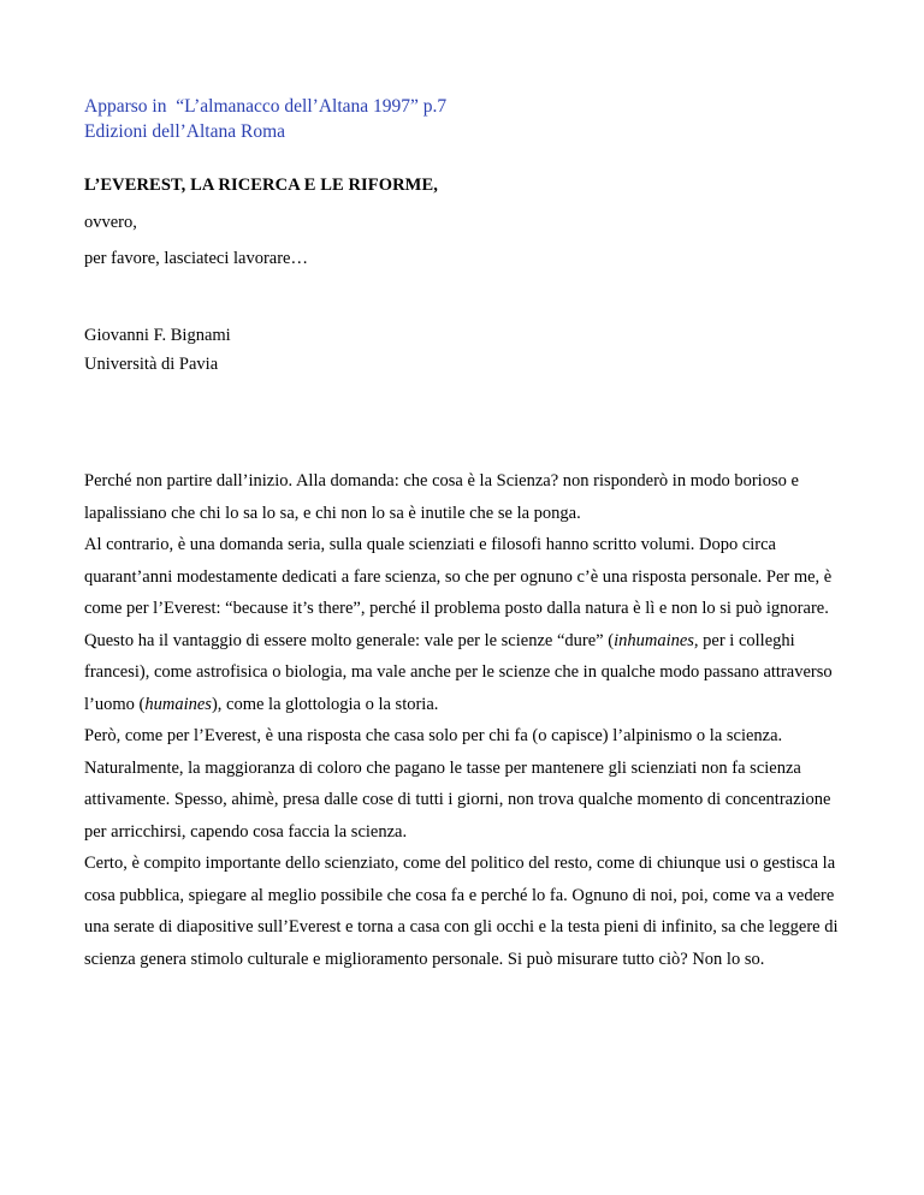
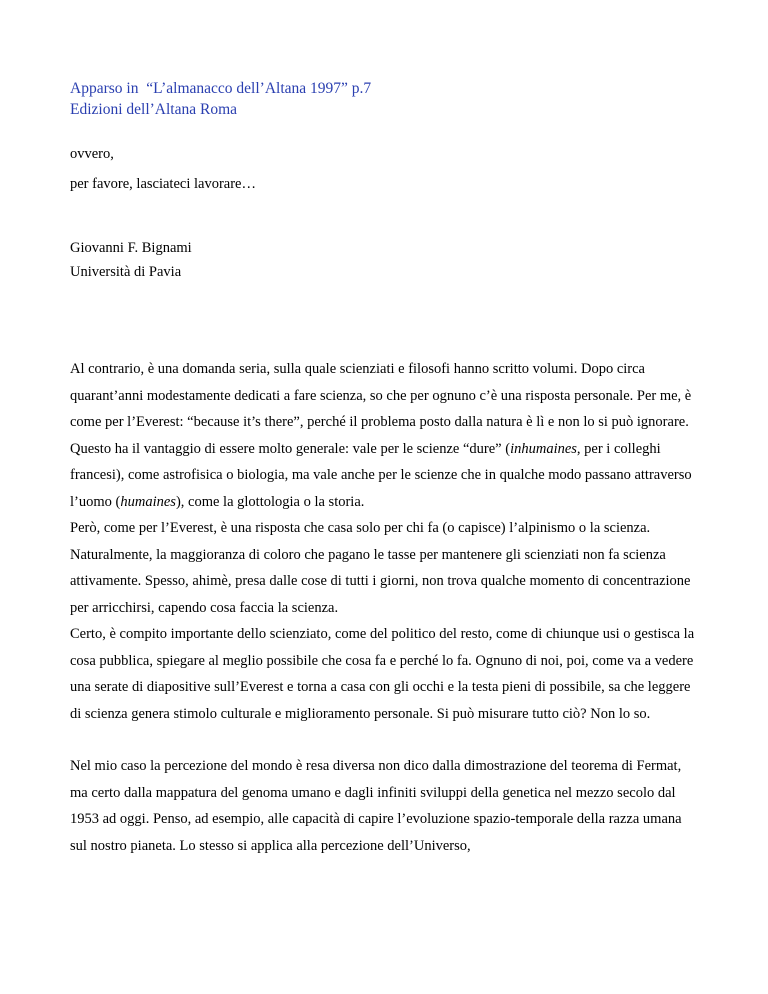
  Apparso in “L’almanacco dell’Altana 1997” p.7
  Edizioni dell’Altana Roma
- L’EVEREST, LA RICERCA E LE RIFORME,
  ovvero,
  per favore, lasciateci lavorare…
  Giovanni F. Bignami
  Università di Pavia
- Perché non partire dall’inizio. Alla domanda: che cosa è la Scienza? non risponderò in modo borioso e lapalissiano che chi lo sa lo sa, e chi non lo sa è inutile che se la ponga.
  Al contrario, è una domanda seria, sulla quale scienziati e filosofi hanno scritto volumi. Dopo circa quarant’anni modestamente dedicati a fare scienza, so che per ognuno c’è una risposta personale. Per me, è come per l’Everest: “because it’s there”, perché il problema posto dalla natura è lì e non lo si può ignorare. Questo ha il vantaggio di essere molto generale: vale per le scienze “dure” (inhumaines, per i colleghi francesi), come astrofisica o biologia, ma vale anche per le scienze che in qualche modo passano attraverso l’uomo (humaines), come la glottologia o la storia.
  Però, come per l’Everest, è una risposta che casa solo per chi fa (o capisce) l’alpinismo o la scienza. Naturalmente, la maggioranza di coloro che pagano le tasse per mantenere gli scienziati non fa scienza attivamente. Spesso, ahimè, presa dalle cose di tutti i giorni, non trova qualche momento di concentrazione per arricchirsi, capendo cosa faccia la scienza.
- Certo, è compito importante dello scienziato, come del politico del resto, come di chiunque usi o gestisca la cosa pubblica, spiegare al meglio possibile che cosa fa e perché lo fa. Ognuno di noi, poi, come va a vedere una serate di diapositive sull’Everest e torna a casa con gli occhi e la testa pieni di infinito, sa che leggere di scienza genera stimolo culturale e miglioramento personale. Si può misurare tutto ciò? Non lo so.
+ Certo, è compito importante dello scienziato, come del politico del resto, come di chiunque usi o gestisca la cosa pubblica, spiegare al meglio possibile che cosa fa e perché lo fa. Ognuno di noi, poi, come va a vedere una serate di diapositive sull’Everest e torna a casa con gli occhi e la testa pieni di possibile, sa che leggere di scienza genera stimolo culturale e miglioramento personale. Si può misurare tutto ciò? Non lo so.
+ Nel mio caso la percezione del mondo è resa diversa non dico dalla dimostrazione del teorema di Fermat, ma certo dalla mappatura del genoma umano e dagli infiniti sviluppi della genetica nel mezzo secolo dal 1953 ad oggi. Penso, ad esempio, alle capacità di capire l’evoluzione spazio-temporale della razza umana sul nostro pianeta. Lo stesso si applica alla percezione dell’Universo,
